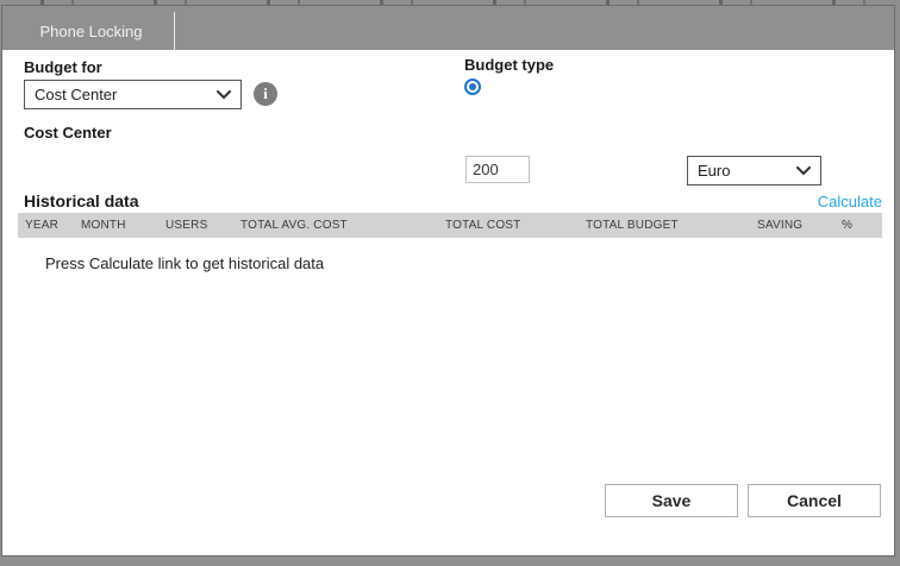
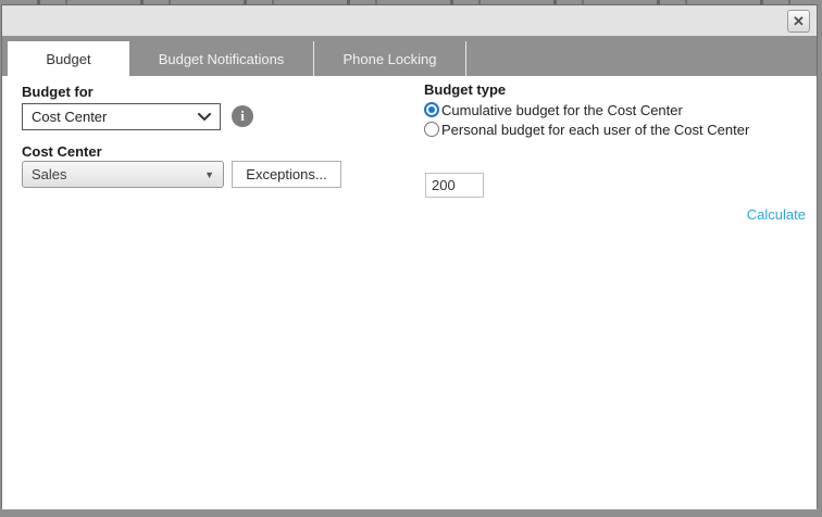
+ ✕
+ Budget
+ Budget Notifications
  Phone Locking
  Budget for
  Cost Center
  i
  Cost Center
+ Sales
+ ▼
+ Exceptions...
  Budget type
+ Cumulative budget for the Cost Center
+ Personal budget for each user of the Cost Center
  200
- Euro
- Historical data
  Calculate
- YEAR
- MONTH
- USERS
- TOTAL AVG. COST
- TOTAL COST
- TOTAL BUDGET
- SAVING
- %
- Press Calculate link to get historical data
- Save
- Cancel
